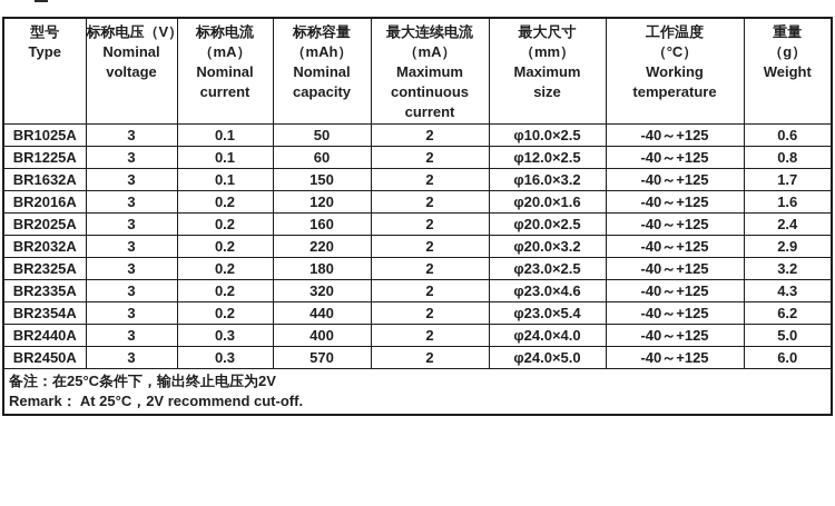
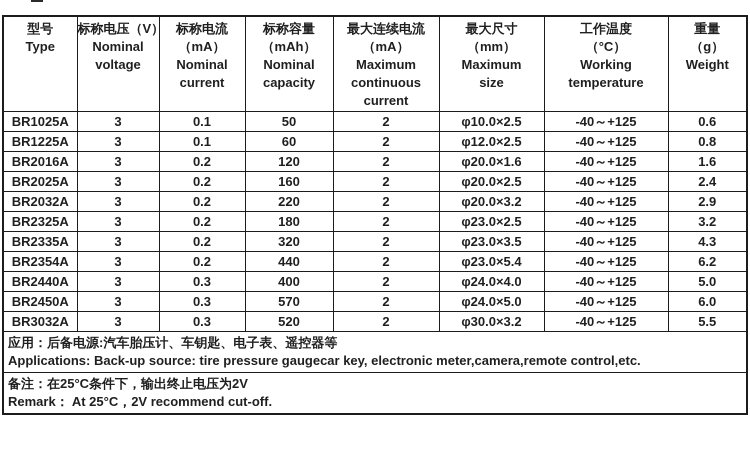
  型号Type	标称电压（V）Nominalvoltage	标称电流（mA）Nominalcurrent	标称容量（mAh）Nominalcapacity	最大连续电流（mA）Maximumcontinuouscurrent	最大尺寸（mm）Maximumsize	工作温度（°C）Workingtemperature	重量（g）Weight
  BR1025A	3	0.1	50	2	φ10.0×2.5	-40～+125	0.6
  BR1225A	3	0.1	60	2	φ12.0×2.5	-40～+125	0.8
- BR1632A	3	0.1	150	2	φ16.0×3.2	-40～+125	1.7
  BR2016A	3	0.2	120	2	φ20.0×1.6	-40～+125	1.6
  BR2025A	3	0.2	160	2	φ20.0×2.5	-40～+125	2.4
  BR2032A	3	0.2	220	2	φ20.0×3.2	-40～+125	2.9
  BR2325A	3	0.2	180	2	φ23.0×2.5	-40～+125	3.2
- BR2335A	3	0.2	320	2	φ23.0×4.6	-40～+125	4.3
+ BR2335A	3	0.2	320	2	φ23.0×3.5	-40～+125	4.3
  BR2354A	3	0.2	440	2	φ23.0×5.4	-40～+125	6.2
  BR2440A	3	0.3	400	2	φ24.0×4.0	-40～+125	5.0
  BR2450A	3	0.3	570	2	φ24.0×5.0	-40～+125	6.0
+ BR3032A	3	0.3	520	2	φ30.0×3.2	-40～+125	5.5
+ 应用：后备电源:汽车胎压计、车钥匙、电子表、遥控器等 Applications: Back-up source: tire pressure gaugecar key, electronic meter,camera,remote control,etc.
  备注：在25°C条件下，输出终止电压为2V Remark： At 25°C，2V recommend cut-off.
